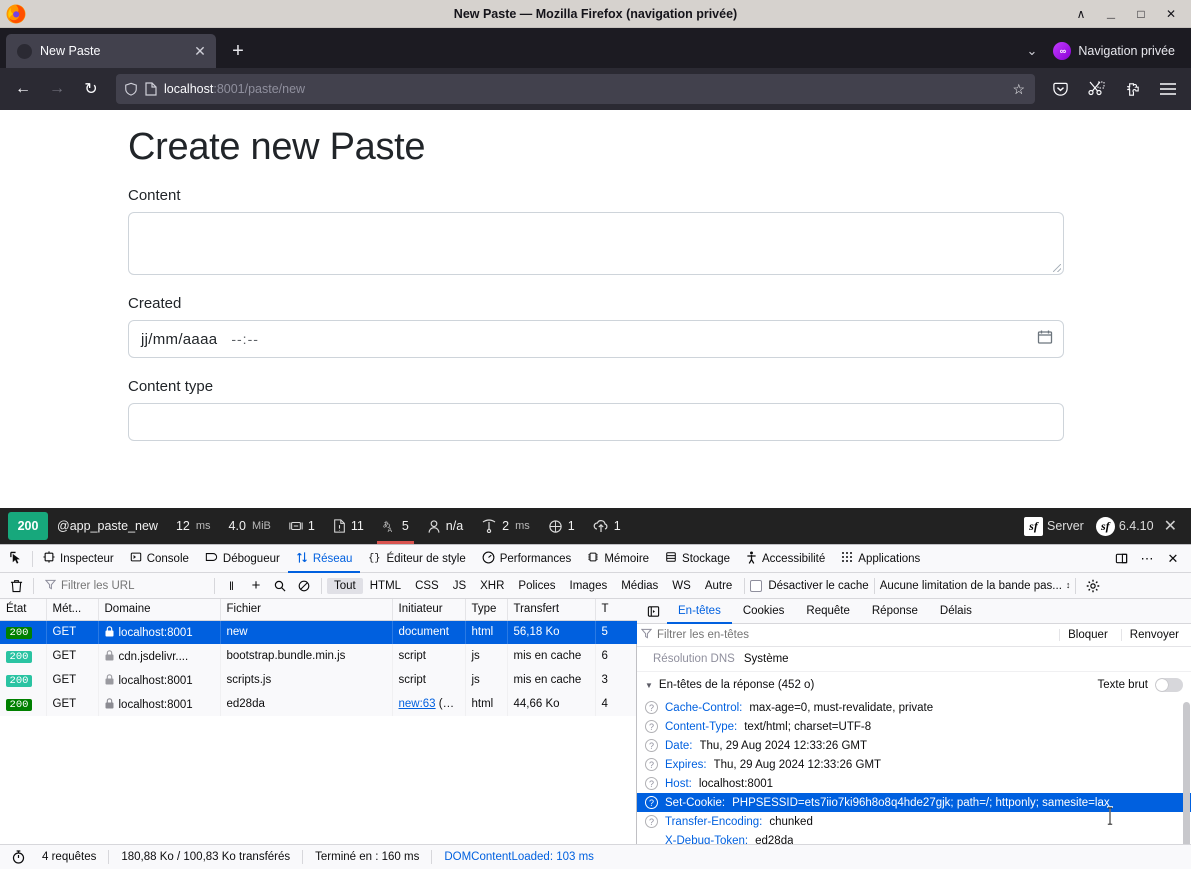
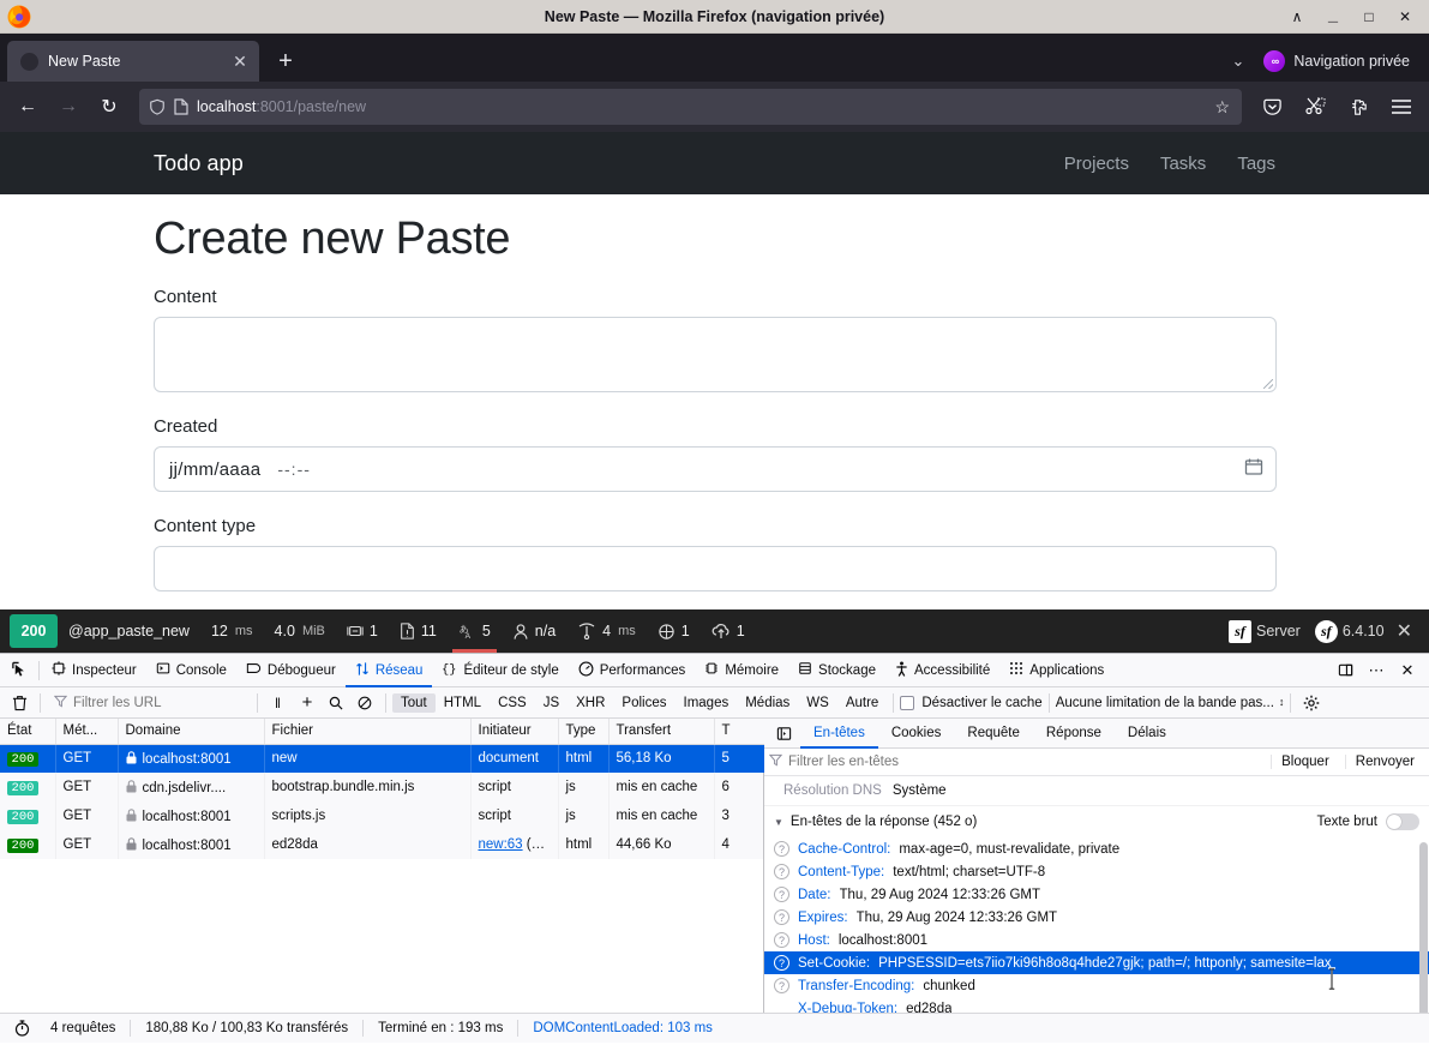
  New Paste — Mozilla Firefox (navigation privée)
  ∧
  ＿
  □
  ✕
  New Paste
  ✕
  +
  ⌄
  ∞
  Navigation privée
  ←
  →
  ↻
  localhost:8001/paste/new
  ☆
+ Todo app
+ Projects
+ Tasks
+ Tags
  Create new Paste
  Content
  Created
  jj/mm/aaaa
  --:--
  Content type
  200
  @app_paste_new
  12
  ms
  4.0
  MiB
  1
  11
  あ
  5
  n/a
- 2
+ 4
  ms
  1
  1
  sf
  Server
  sf
  6.4.10
  ✕
  Inspecteur
  Console
  Débogueur
  Réseau
  {}
  Éditeur de style
  Performances
  Mémoire
  Stockage
  Accessibilité
  Applications
  ⋯
  ✕
  Filtrer les URL
  ‖
  +
  Tout
  HTML
  CSS
  JS
  XHR
  Polices
  Images
  Médias
  WS
  Autre
  Désactiver le cache
  Aucune limitation de la bande pas...
  ↕
  État	Mét...	Domaine	Fichier	Initiateur	Type	Transfert	T
  200	GET	localhost:8001	new	document	html	56,18 Ko	5
  200	GET	cdn.jsdelivr....	bootstrap.bundle.min.js	script	js	mis en cache	6
  200	GET	localhost:8001	scripts.js	script	js	mis en cache	3
  200	GET	localhost:8001	ed28da	new:63 (xhr)	html	44,66 Ko	4
  En-têtes
  Cookies
  Requête
  Réponse
  Délais
  Filtrer les en-têtes
  Bloquer
  Renvoyer
  Résolution DNS
  Système
  ▼
  En-têtes de la réponse (452 o)
  Texte brut
  ?
  Cache-Control:
  max-age=0, must-revalidate, private
  ?
  Content-Type:
  text/html; charset=UTF-8
  ?
  Date:
  Thu, 29 Aug 2024 12:33:26 GMT
  ?
  Expires:
  Thu, 29 Aug 2024 12:33:26 GMT
  ?
  Host:
  localhost:8001
  ?
  Set-Cookie:
  PHPSESSID=ets7iio7ki96h8o8q4hde27gjk; path=/; httponly; samesite=lax
  ?
  Transfer-Encoding:
  chunked
  X-Debug-Token:
  ed28da
  4 requêtes
  180,88 Ko / 100,83 Ko transférés
- Terminé en : 160 ms
+ Terminé en : 193 ms
  DOMContentLoaded: 103 ms
